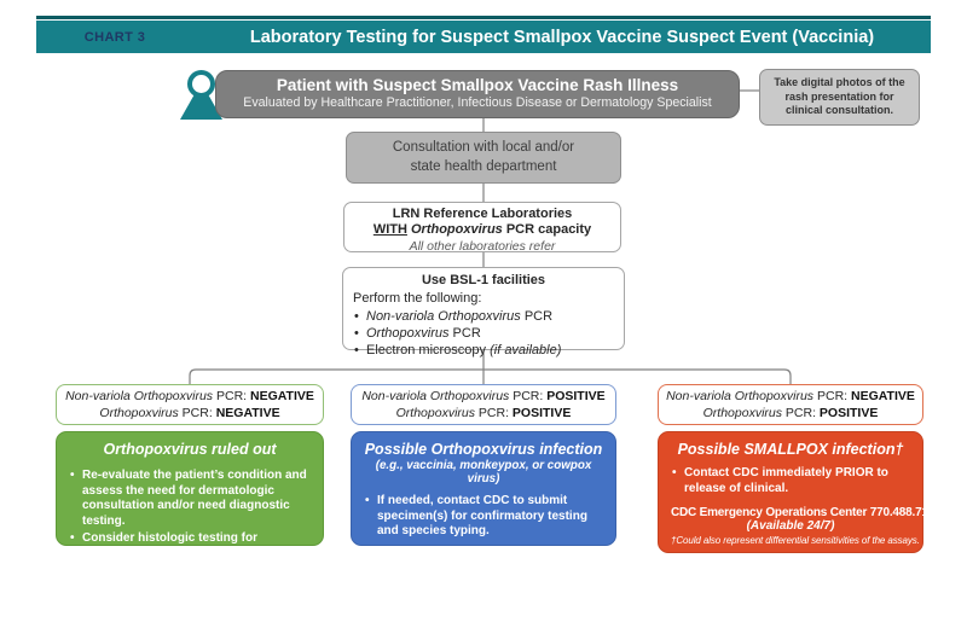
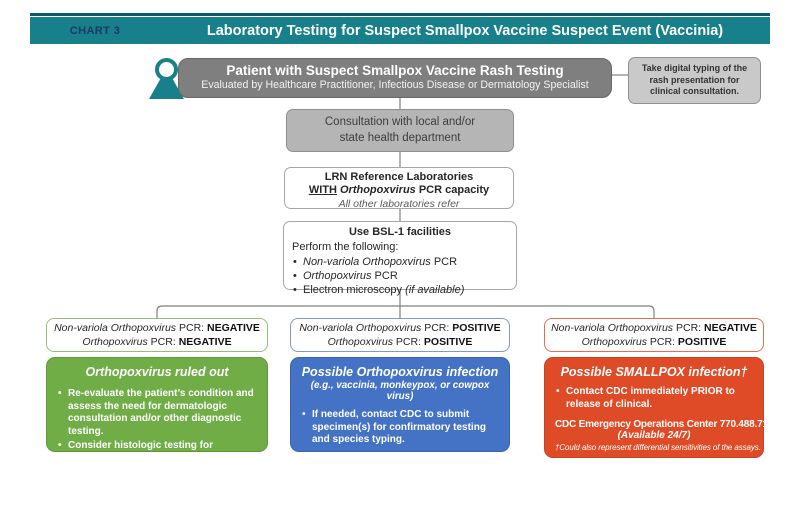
  CHART 3
  Laboratory Testing for Suspect Smallpox Vaccine Suspect Event (Vaccinia)
- Patient with Suspect Smallpox Vaccine Rash Illness
+ Patient with Suspect Smallpox Vaccine Rash Testing
  Evaluated by Healthcare Practitioner, Infectious Disease or Dermatology Specialist
- Take digital photos of the rash presentation for clinical consultation.
+ Take digital typing of the rash presentation for clinical consultation.
  Consultation with local and/or
  state health department
  LRN Reference Laboratories
  WITH Orthopoxvirus PCR capacity
  All other laboratories refer
  Use BSL-1 facilities
  Perform the following:
  Non-variola Orthopoxvirus PCR
  Orthopoxvirus PCR
  Electron microscopy (if available)
  Non-variola Orthopoxvirus PCR: NEGATIVE
  Orthopoxvirus PCR: NEGATIVE
  Non-variola Orthopoxvirus PCR: POSITIVE
  Orthopoxvirus PCR: POSITIVE
  Non-variola Orthopoxvirus PCR: NEGATIVE
  Orthopoxvirus PCR: POSITIVE
  Orthopoxvirus ruled out
- Re-evaluate the patient’s condition and assess the need for dermatologic consultation and/or need diagnostic testing.
+ Re-evaluate the patient’s condition and assess the need for dermatologic consultation and/or other diagnostic testing.
  Possible Orthopoxvirus infection
  (e.g., vaccinia, monkeypox, or cowpox virus)
  If needed, contact CDC to submit specimen(s) for confirmatory testing and species typing.
  Possible SMALLPOX infection†
  Contact CDC immediately PRIOR to release of clinical.
  CDC Emergency Operations Center 770.488.7100
  (Available 24/7)
  †Could also represent differential sensitivities of the assays.
